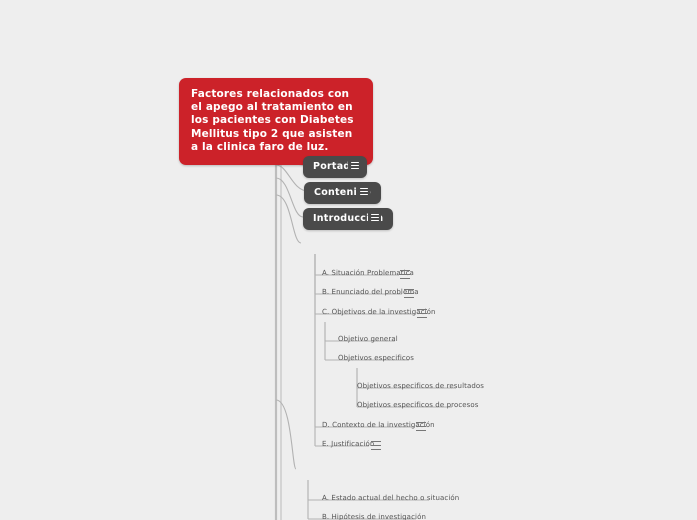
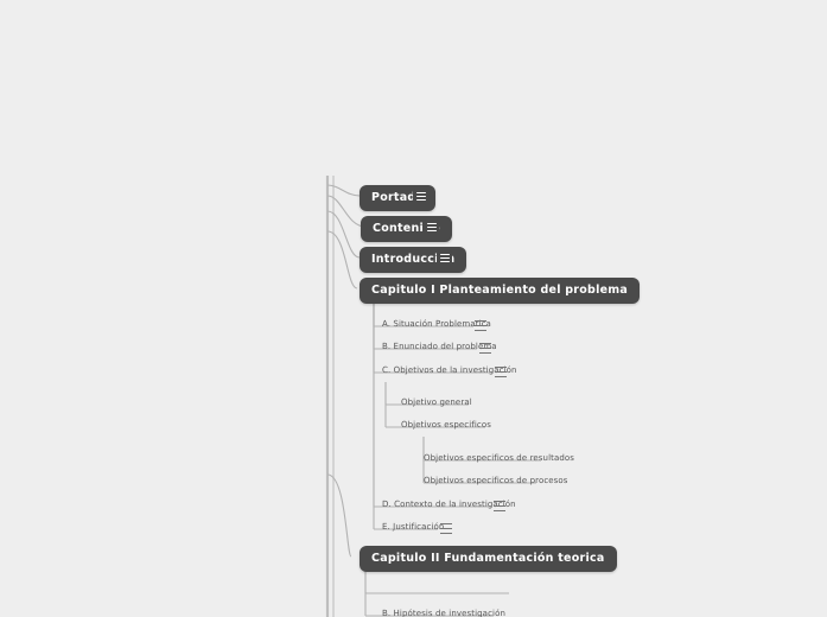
- Factores relacionados con el apego al tratamiento en los pacientes con Diabetes Mellitus tipo 2 que asisten a la clinica faro de luz.
  Portad
  Conteni
  Introducc
+ Capitulo I Planteamiento del problema
+ Capitulo II Fundamentación teorica
  A. Situación Problemaa
  B. Enunciado del probla
  C. Objetivos de la investigón
  D. Contexto de la investigón
  E. Justificació
  Objetivo general
  Objetivos especificos
  Objetivos especificos de resultados
  Objetivos especificos de procesos
- A. Estado actual del hecho o situación
  B. Hipótesis de investigación
